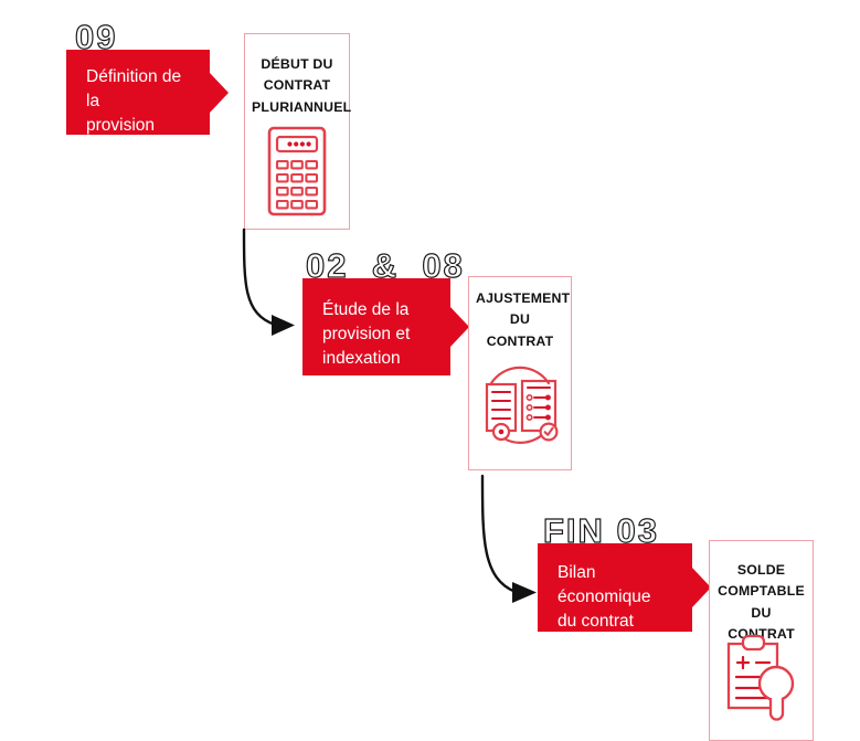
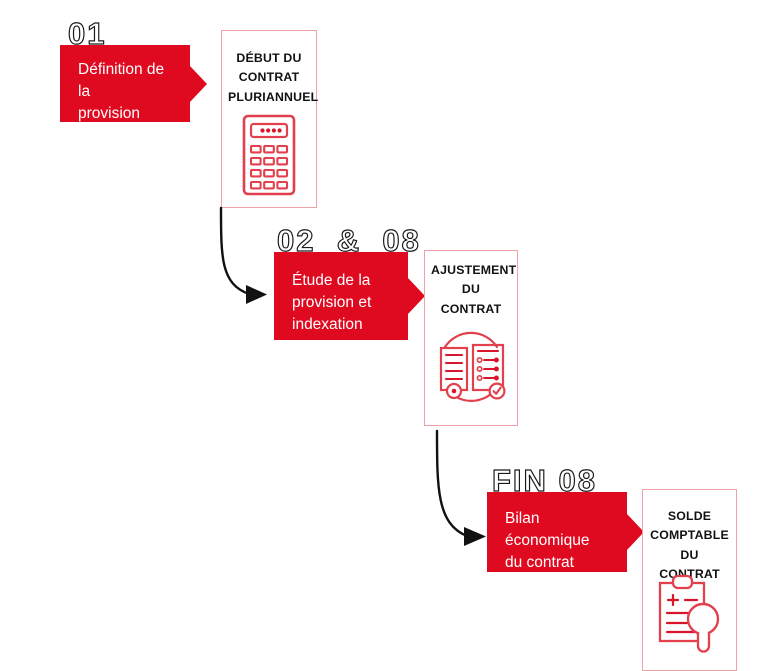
- 09
+ 01
  Définition de la
  provision
  DÉBUT DU
  CONTRAT
  PLURIANNUEL
  02 & 08
  Étude de la
  provision et
  indexation
  AJUSTEMENT
  DU CONTRAT
- FIN 03
+ FIN 08
  Bilan économique
  du contrat
  SOLDE
  COMPTABLE
  DU CONTRAT
